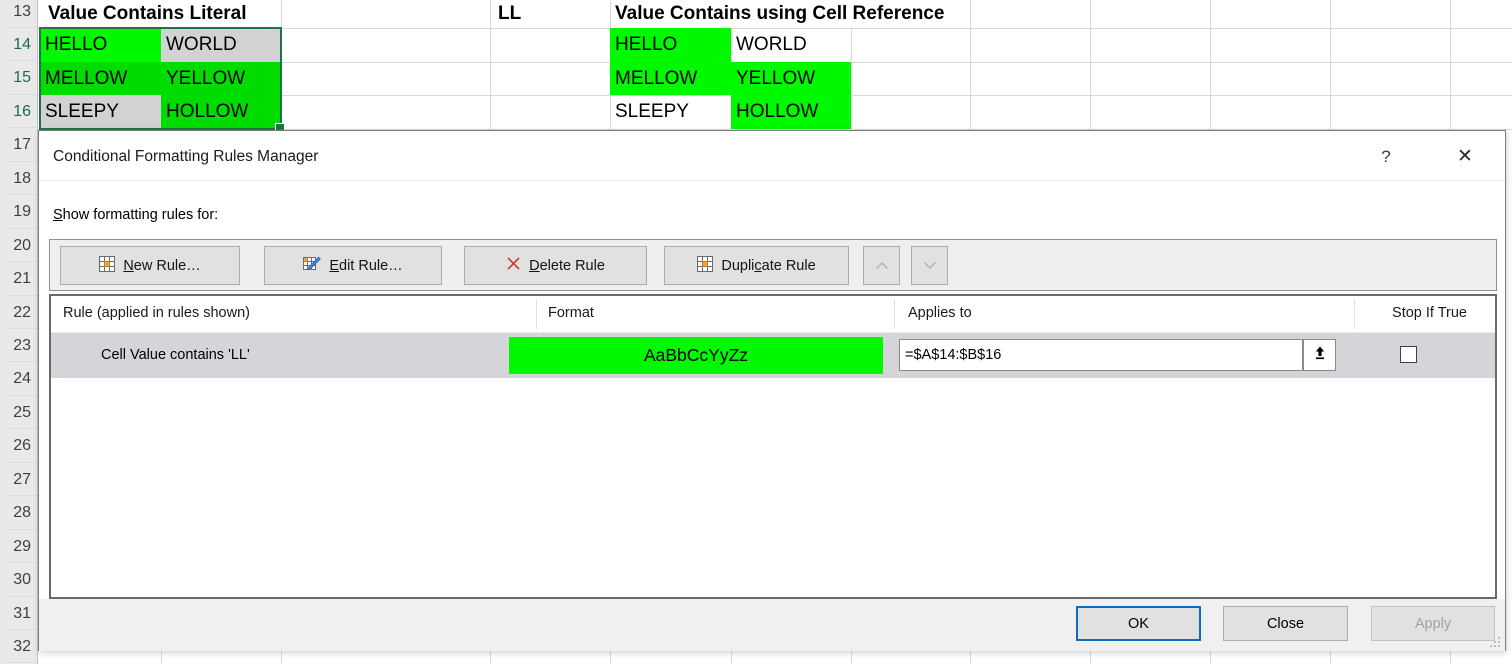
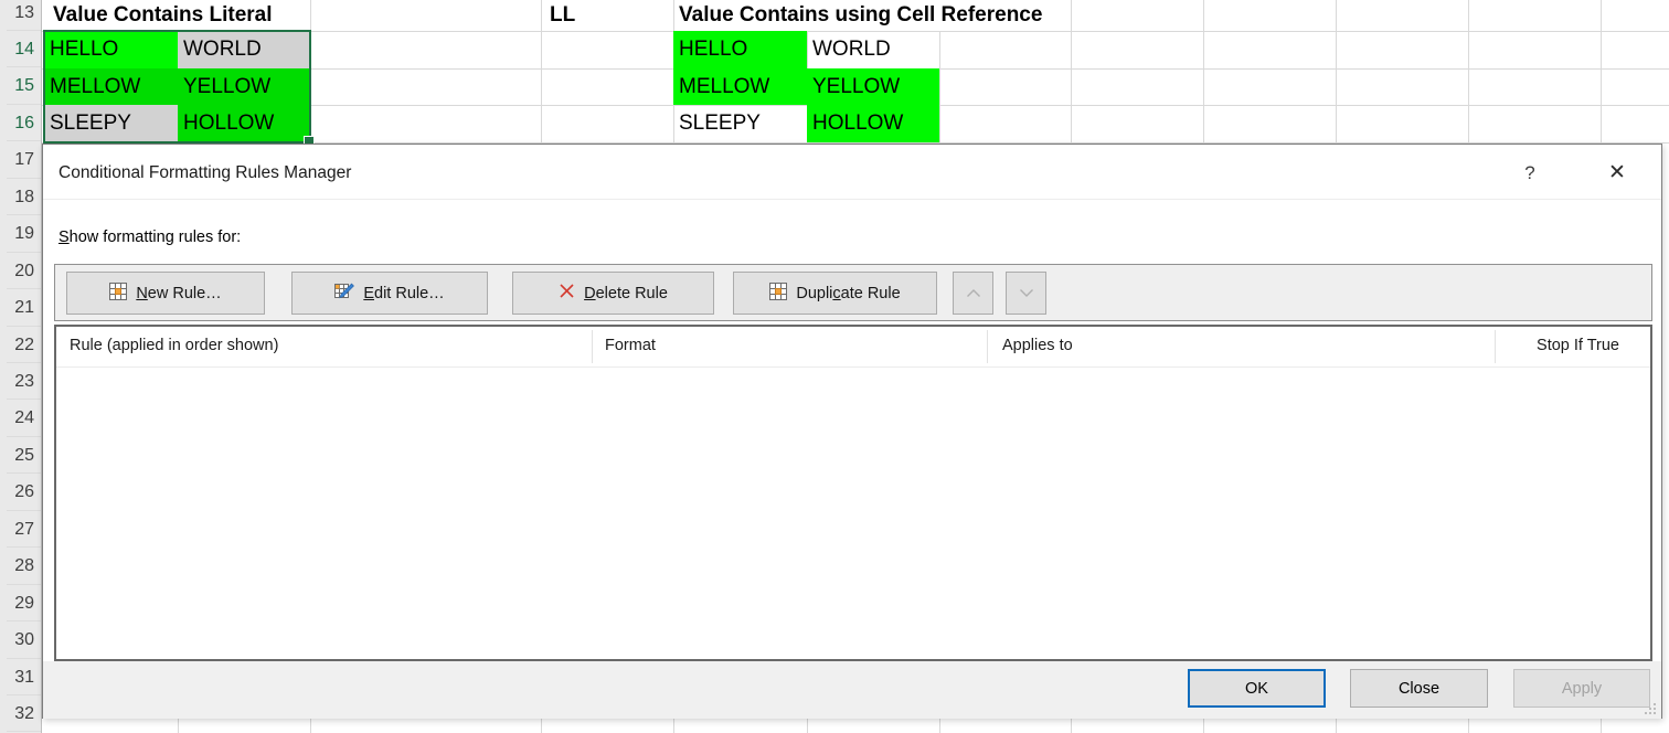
  13
  14
  15
  16
  17
  18
  19
  20
  21
  22
  23
  24
  25
  26
  27
  28
  29
  30
  31
  32
  Value Contains Literal
  LL
  Value Contains using Cell Reference
  HELLO
  WORLD
  MELLOW
  YELLOW
  SLEEPY
  HOLLOW
  HELLO
  WORLD
  MELLOW
  YELLOW
  SLEEPY
  HOLLOW
  Conditional Formatting Rules Manager
  ?
  ✕
  Show formatting rules for:
  New Rule…
  Edit Rule…
  Delete Rule
  Duplicate Rule
- Rule (applied in rules shown)
+ Rule (applied in order shown)
  Format
  Applies to
  Stop If True
- Cell Value contains 'LL'
- AaBbCcYyZz
- =$A$14:$B$16
  OK
  Close
  Apply
